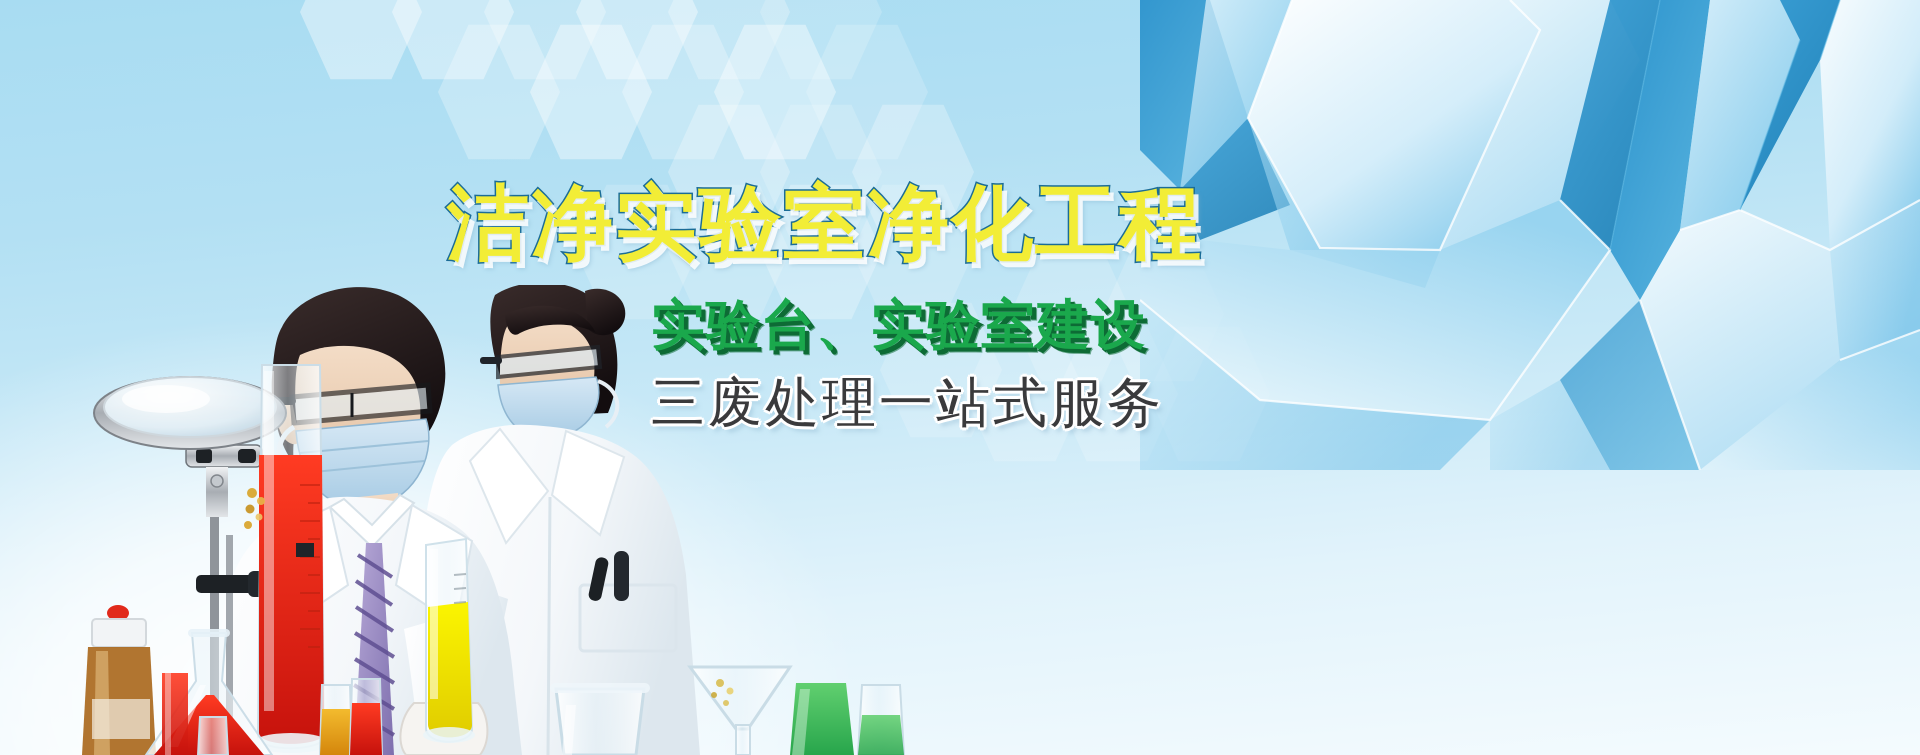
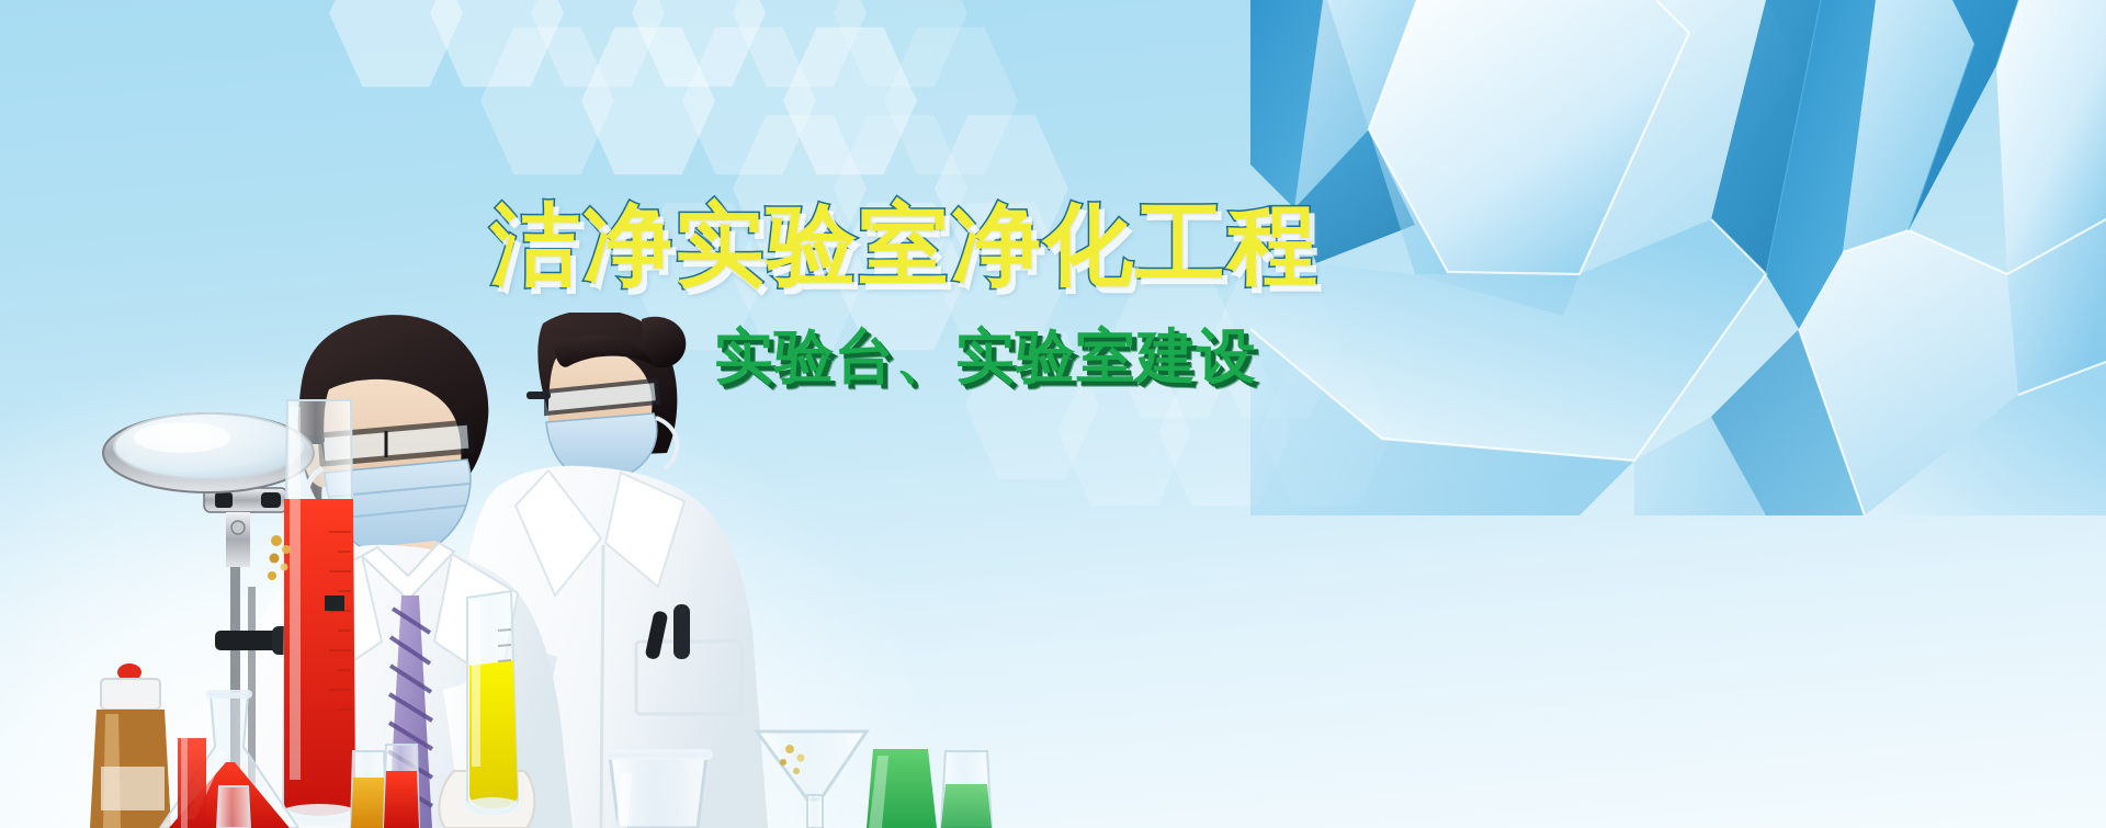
  洁净实验室净化工程
  实验台、实验室建设
- 三废处理一站式服务
